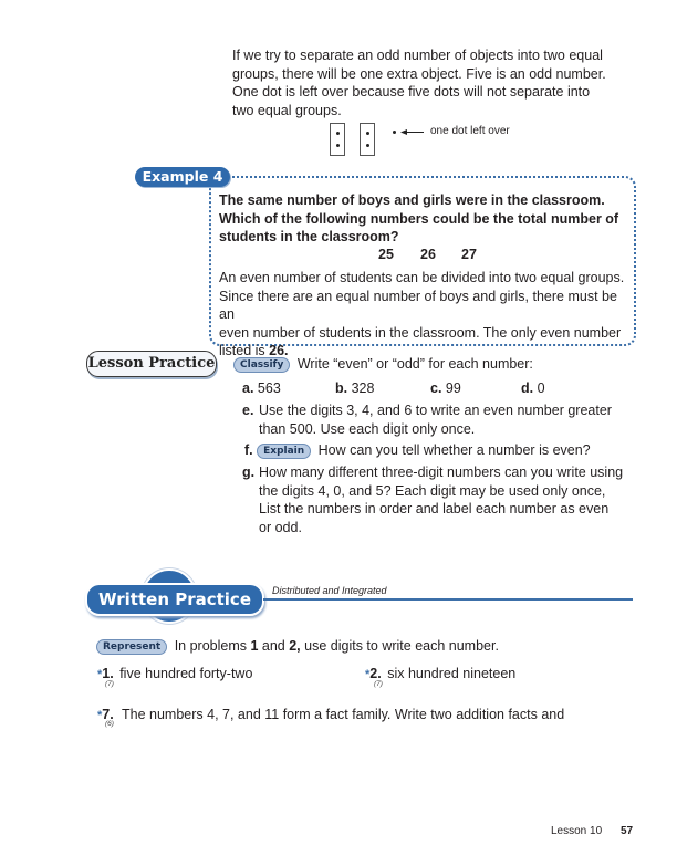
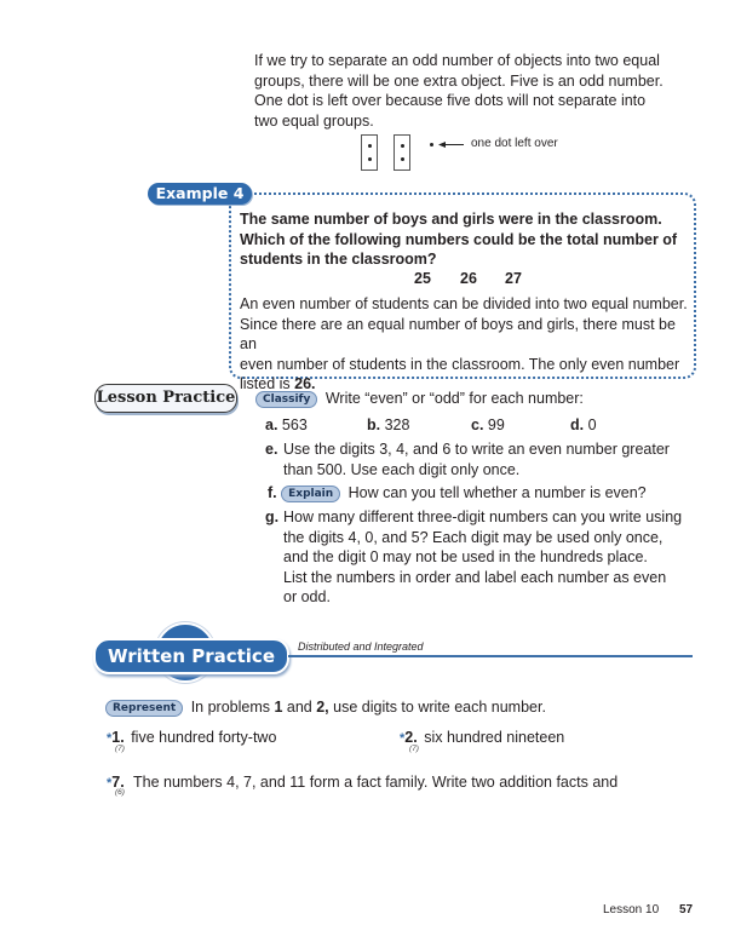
  If we try to separate an odd number of objects into two equal
  groups, there will be one extra object. Five is an odd number.
  One dot is left over because five dots will not separate into
  two equal groups.
  one dot left over
  Example 4
  The same number of boys and girls were in the classroom.
  Which of the following numbers could be the total number of
  students in the classroom?
  25
  26
  27
- An even number of students can be divided into two equal groups.
+ An even number of students can be divided into two equal number.
  Since there are an equal number of boys and girls, there must be an
  even number of students in the classroom. The only even number
  listed is 26.
  Lesson Practice
  Classify Write “even” or “odd” for each number:
  a. 563
  b. 328
  c. 99
  d. 0
  e.
  Use the digits 3, 4, and 6 to write an even number greater
  than 500. Use each digit only once.
  f. Explain How can you tell whether a number is even?
  g.
  How many different three-digit numbers can you write using
  the digits 4, 0, and 5? Each digit may be used only once,
+ and the digit 0 may not be used in the hundreds place.
  List the numbers in order and label each number as even
  or odd.
  Written Practice
  Distributed and Integrated
  Represent In problems 1 and 2, use digits to write each number.
  *1. five hundred forty-two
  *2. six hundred nineteen
  *7.
  The numbers 4, 7, and 11 form a fact family. Write two addition facts and
  Lesson 10 57
